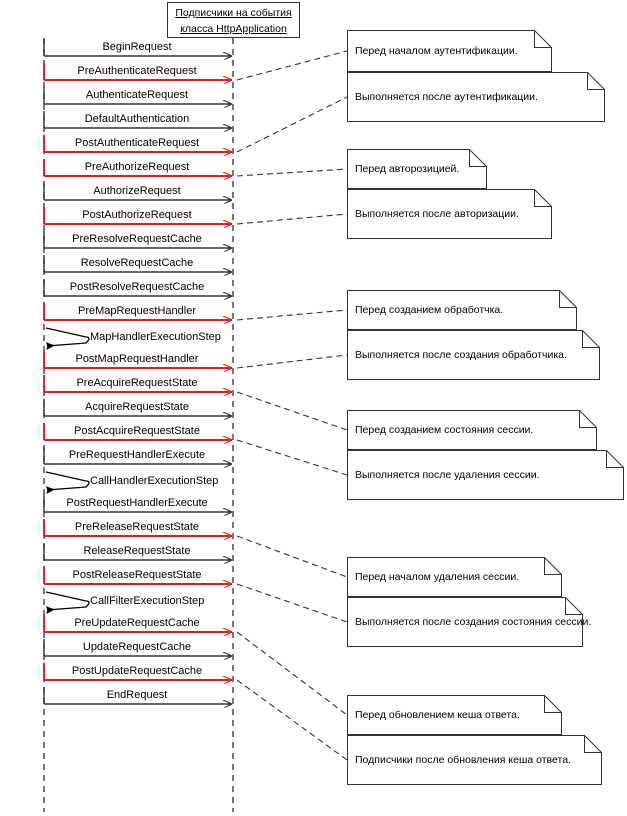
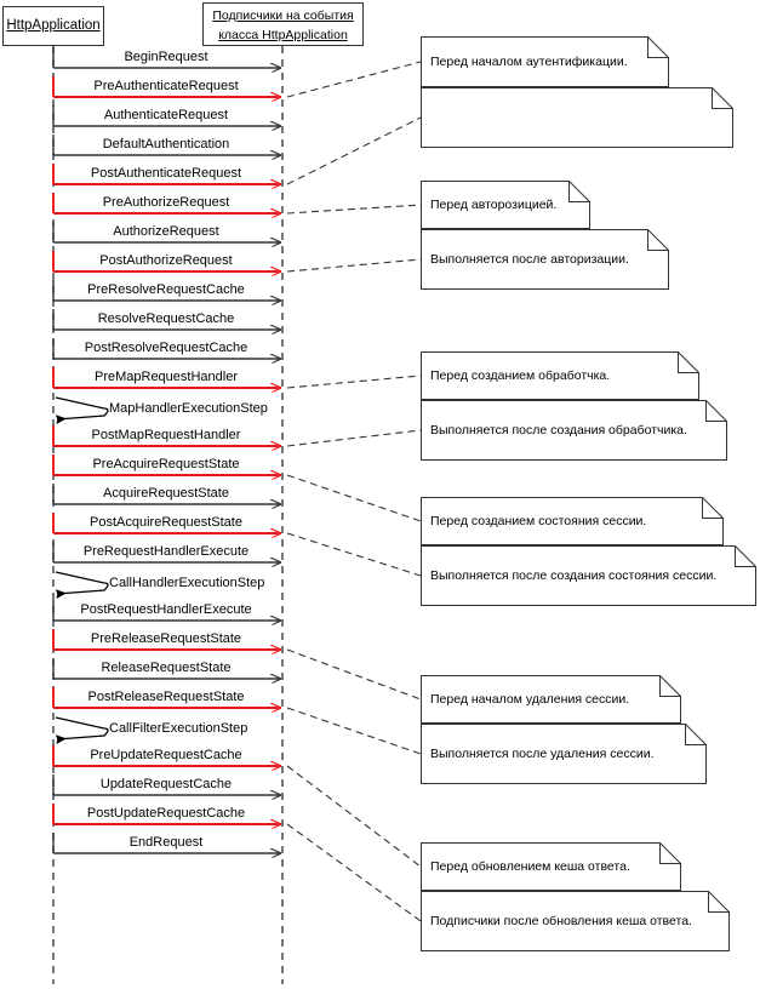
+ HttpApplication
  Подписчики на события
  класса HttpApplication
  BeginRequest
  PreAuthenticateRequest
  AuthenticateRequest
  DefaultAuthentication
  PostAuthenticateRequest
  PreAuthorizeRequest
  AuthorizeRequest
  PostAuthorizeRequest
  PreResolveRequestCache
  ResolveRequestCache
  PostResolveRequestCache
  PreMapRequestHandler
  MapHandlerExecutionStep
  PostMapRequestHandler
  PreAcquireRequestState
  AcquireRequestState
  PostAcquireRequestState
  PreRequestHandlerExecute
  CallHandlerExecutionStep
  PostRequestHandlerExecute
  PreReleaseRequestState
  ReleaseRequestState
  PostReleaseRequestState
  CallFilterExecutionStep
  PreUpdateRequestCache
  UpdateRequestCache
  PostUpdateRequestCache
  EndRequest
  Перед началом аутентификации.
- Выполняется после аутентификации.
  Перед авторозицией.
  Выполняется после авторизации.
  Перед созданием обработчка.
  Выполняется после создания обработчика.
  Перед созданием состояния сессии.
- Выполняется после удаления сессии.
+ Выполняется после создания состояния сессии.
  Перед началом удаления сессии.
- Выполняется после создания состояния сессии.
+ Выполняется после удаления сессии.
  Перед обновлением кеша ответа.
  Подписчики после обновления кеша ответа.
